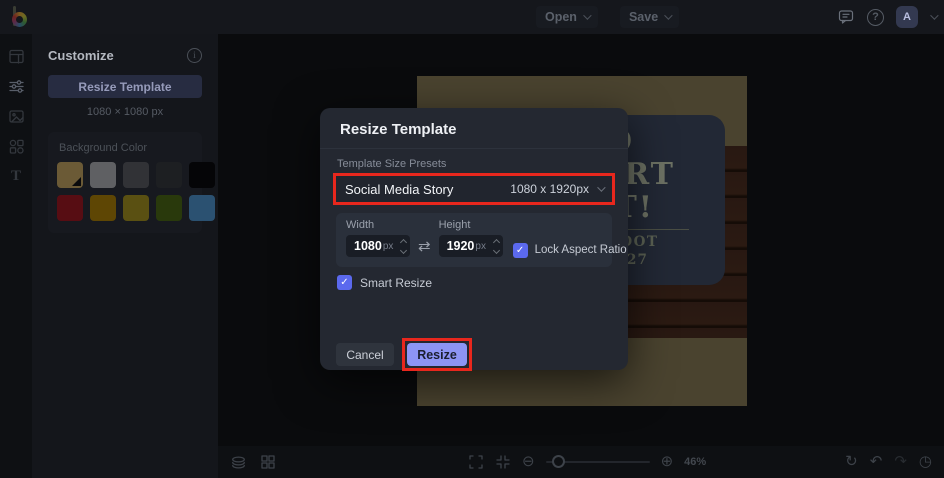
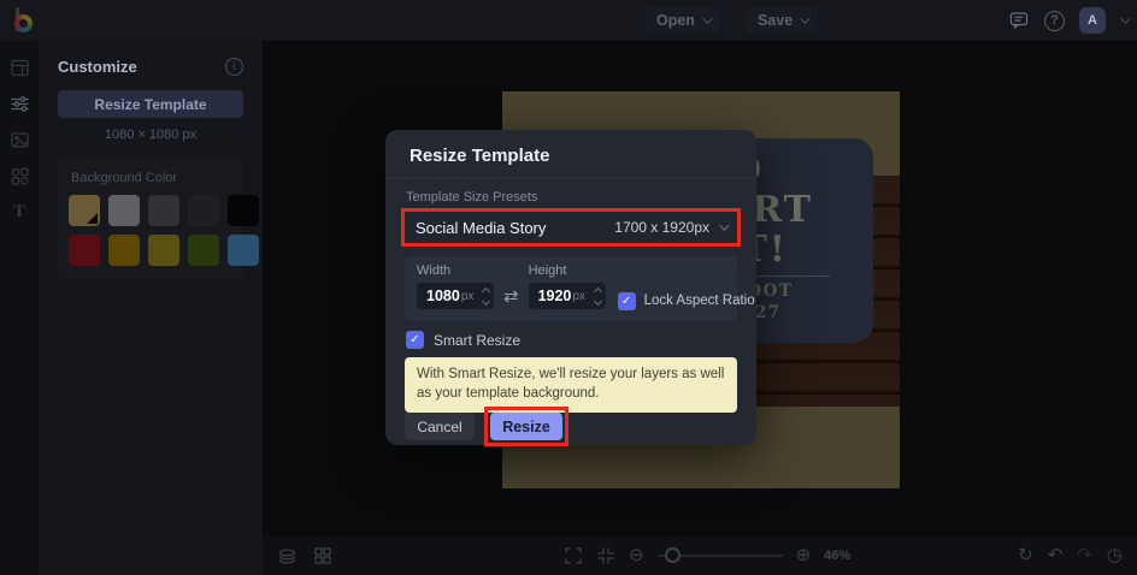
  Open
  Save
  ?
  A
  T
  Customize
  i
  Resize Template
  1080 × 1080 px
  Background Color
  ⊖
  ⊕
  46%
  ↻
  ↶
  ↷
  ◷
  Resize Template
  Template Size Presets
  Social Media Story
- 1080 x 1920px
+ 1700 x 1920px
  Width
  1080
  px
  ⇄
  Height
  1920
  px
  ✓
  Lock Aspect Ratio
  ✓
  Smart Resize
+ With Smart Resize, we'll resize your layers as well as your template background.
  Cancel
  Resize
